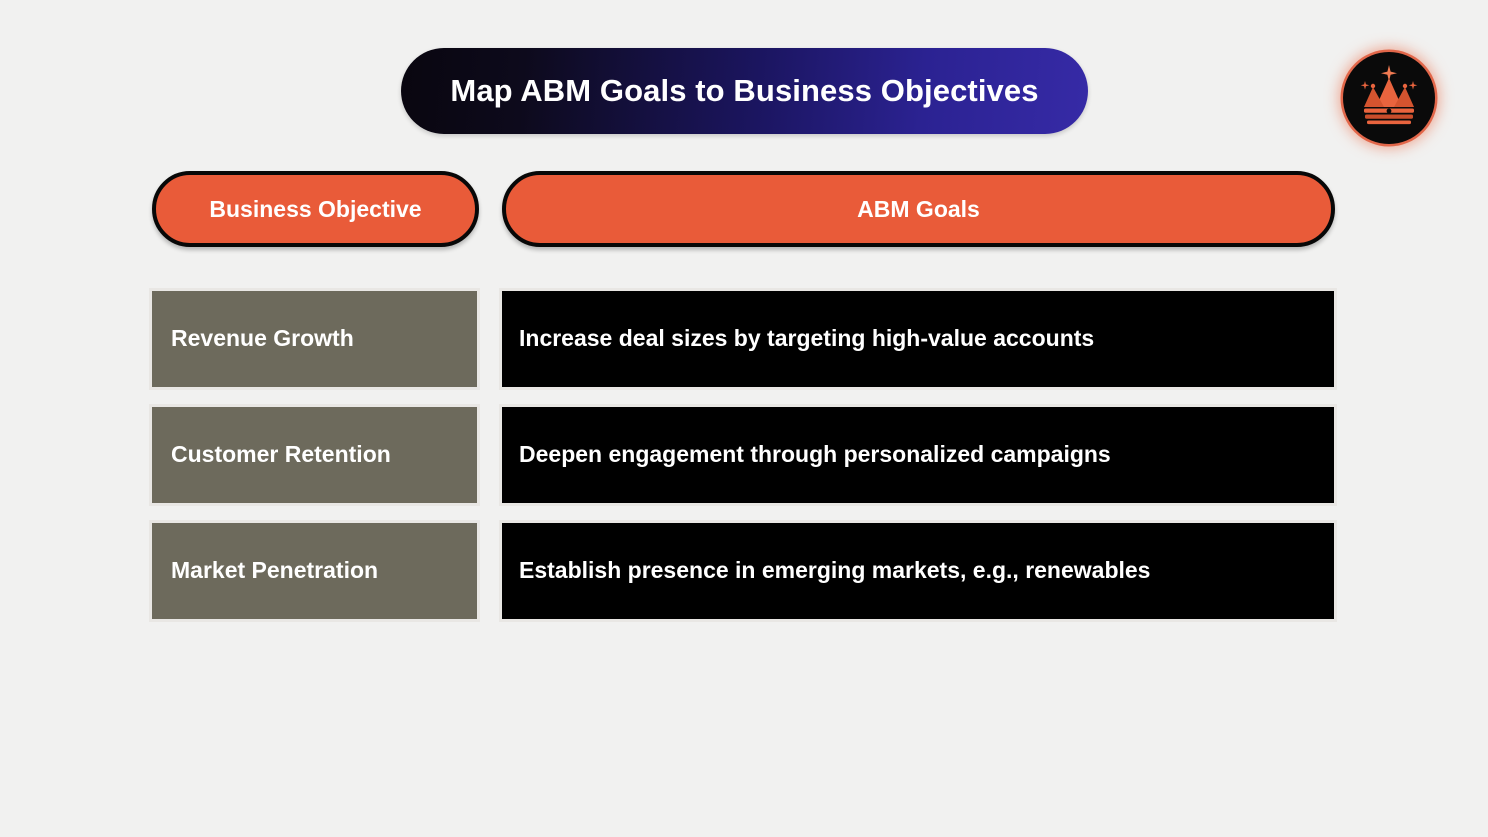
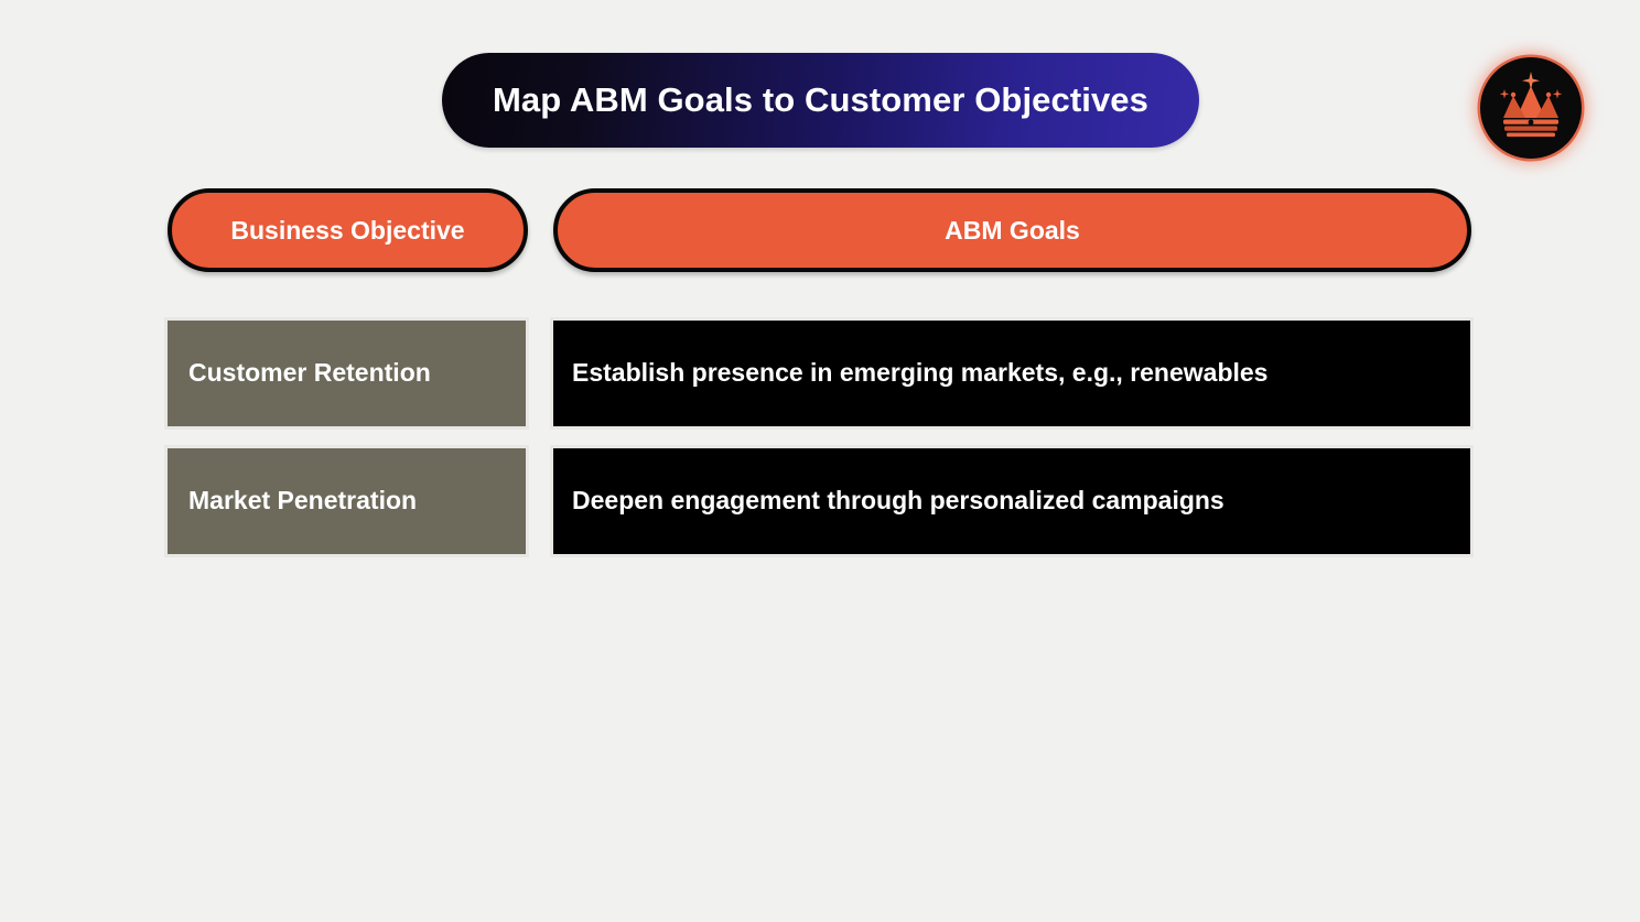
- Map ABM Goals to Business Objectives
+ Map ABM Goals to Customer Objectives
  Business Objective
  ABM Goals
- Revenue Growth
- Increase deal sizes by targeting high-value accounts
  Customer Retention
- Deepen engagement through personalized campaigns
+ Establish presence in emerging markets, e.g., renewables
  Market Penetration
- Establish presence in emerging markets, e.g., renewables
+ Deepen engagement through personalized campaigns
